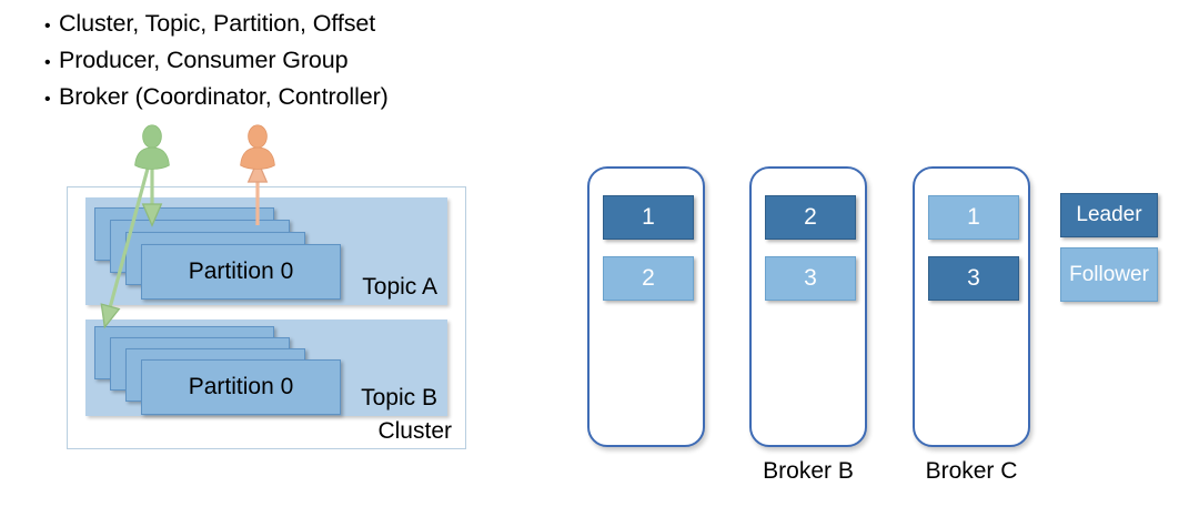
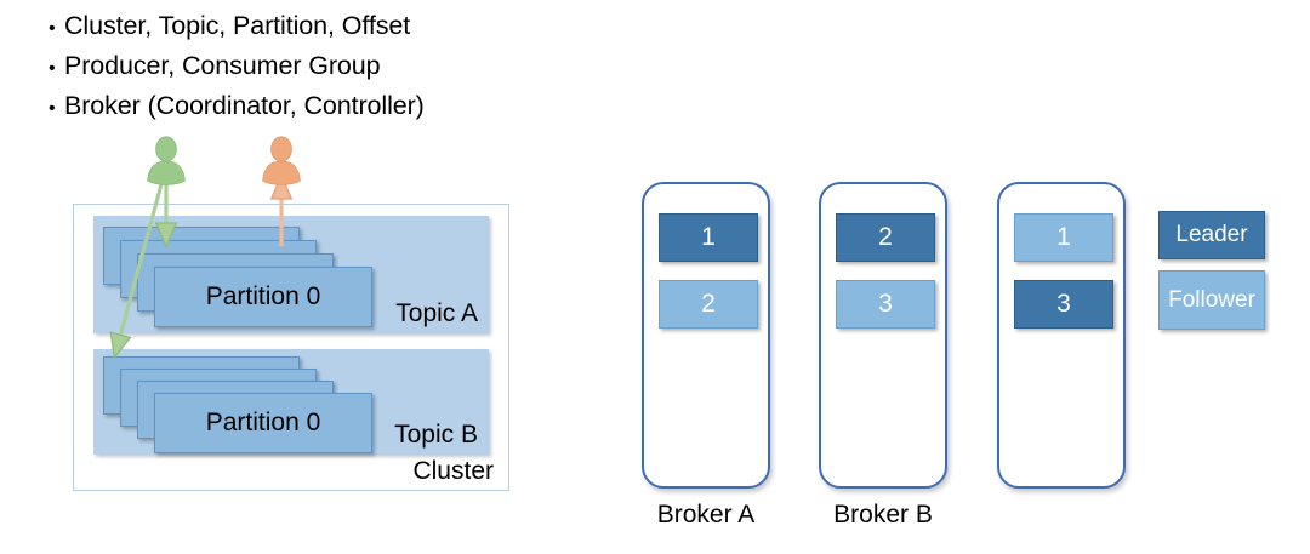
  •
  Cluster, Topic, Partition, Offset
  •
  Producer, Consumer Group
  •
  Broker (Coordinator, Controller)
  Cluster
  Partition 0
  Topic A
  Partition 0
  Topic B
  1
  2
+ Broker A
  2
  3
  Broker B
  1
  3
- Broker C
  Leader
  Follower
